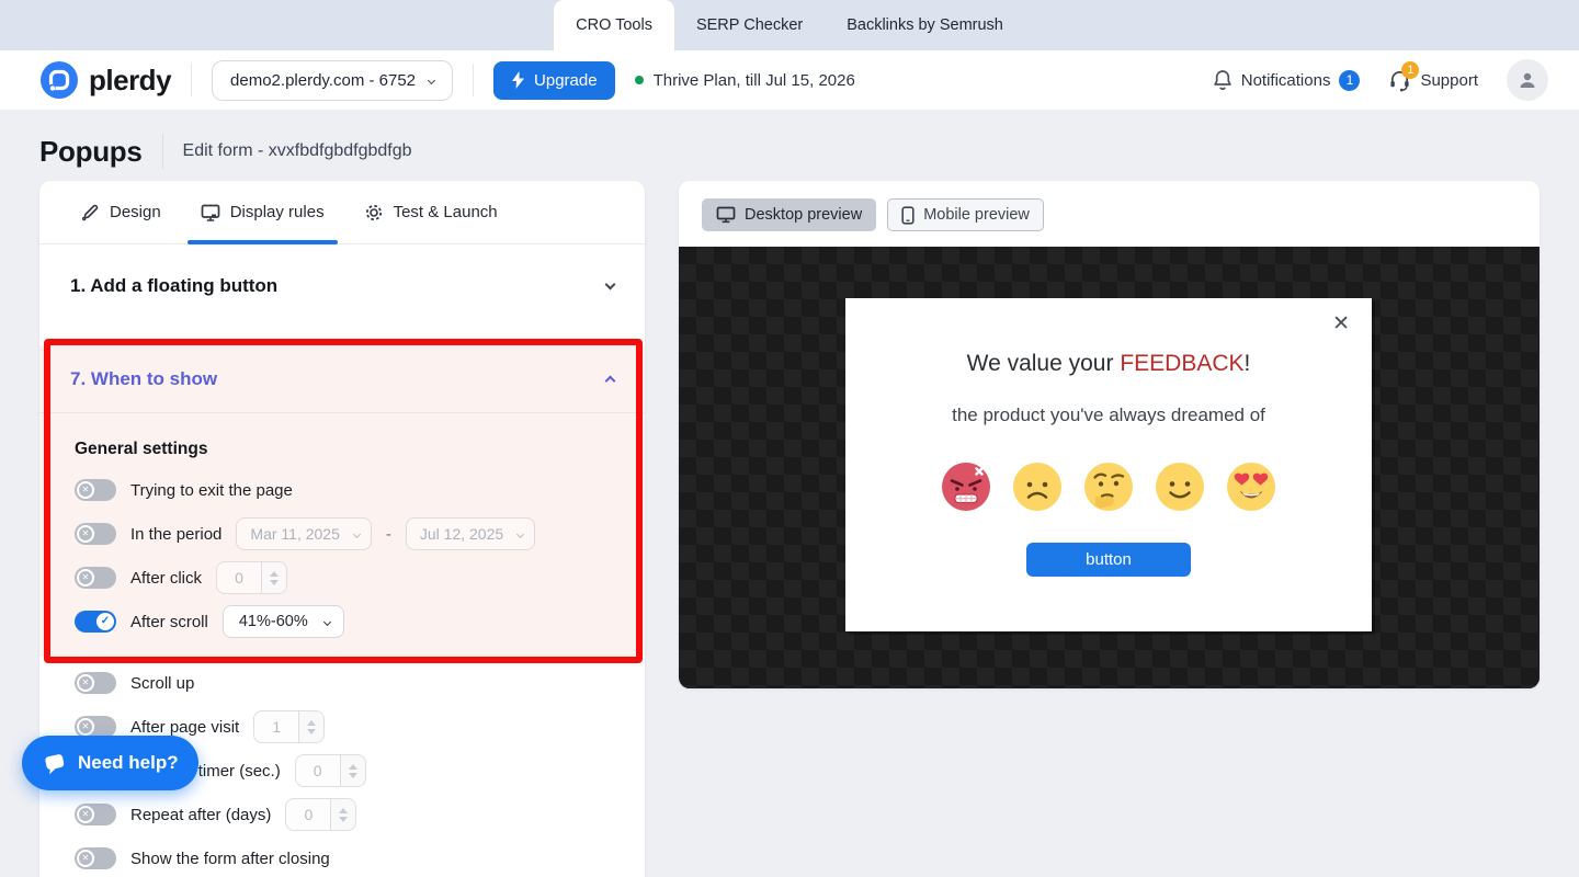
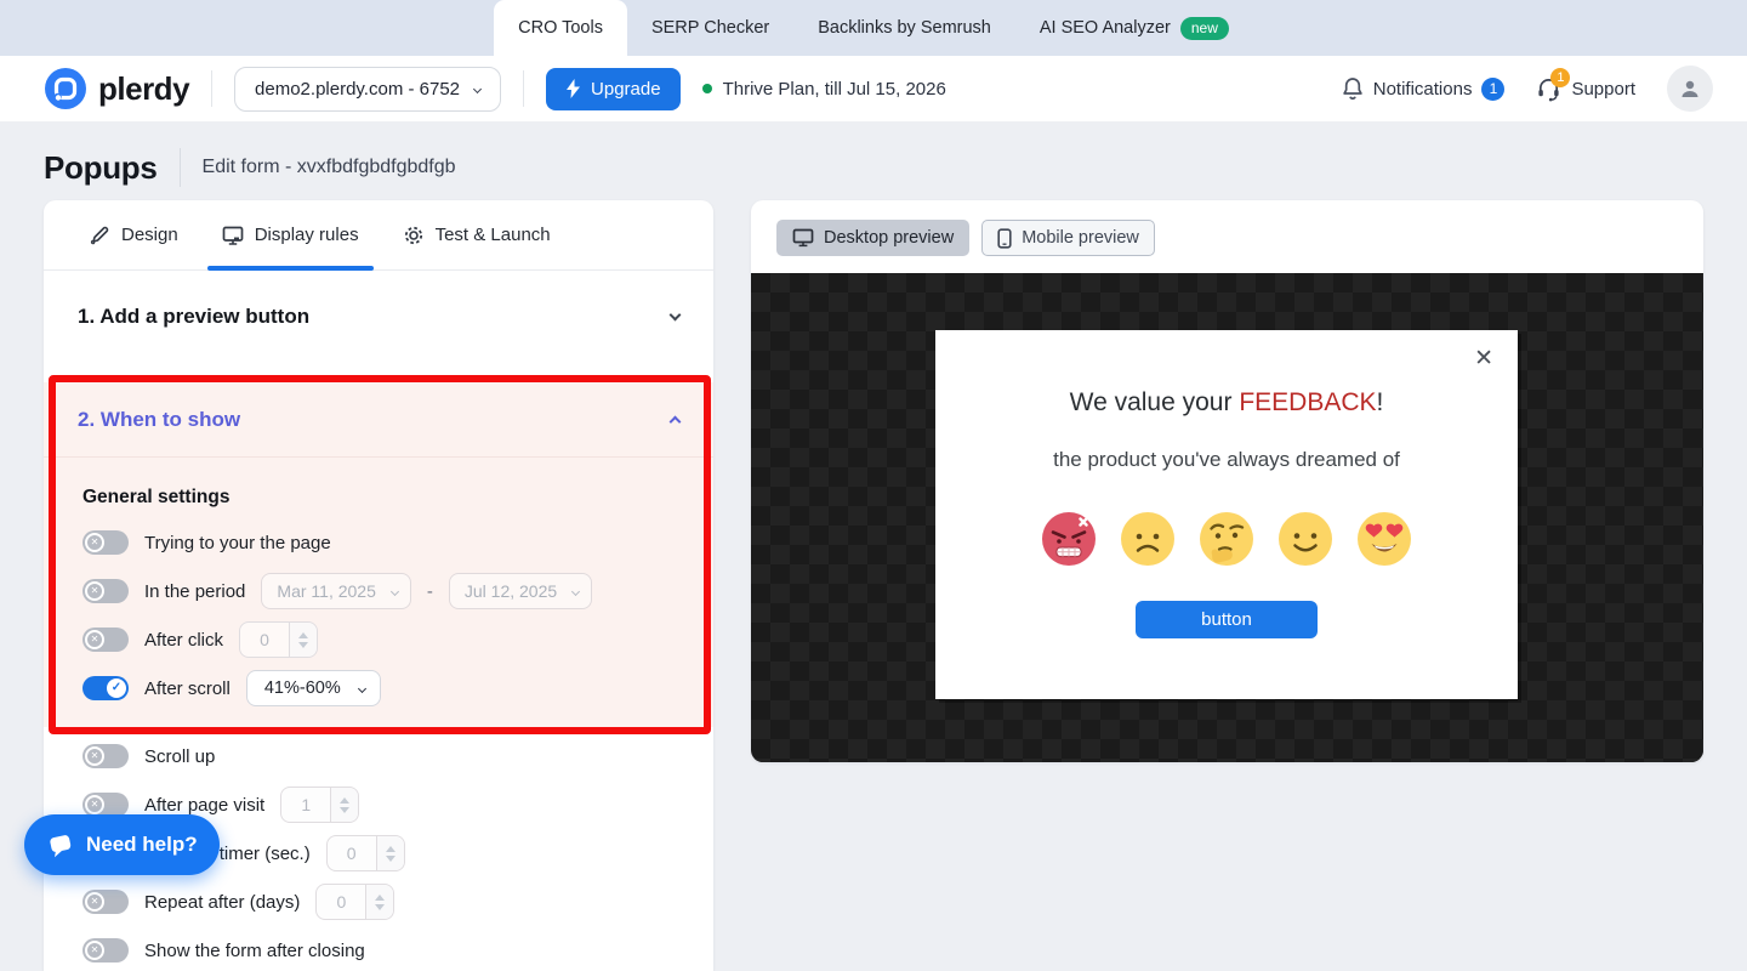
  CRO Tools
  SERP Checker
  Backlinks by Semrush
+ AI SEO Analyzer
+ new
  plerdy
  demo2.plerdy.com - 6752
  Upgrade
  Thrive Plan, till Jul 15, 2026
  Notifications
  1
  1
  Support
  Popups
  Edit form - xvxfbdfgbdfgbdfgb
  Design
  Display rules
  Test & Launch
- 1. Add a floating button
+ 1. Add a preview button
- 7. When to show
+ 2. When to show
  General settings
  ✕
- Trying to exit the page
+ Trying to your the page
  ✕
  In the period
  Mar 11, 2025
  -
  Jul 12, 2025
  ✕
  After click
  0
  ✓
  After scroll
  41%-60%
  ✕
  Scroll up
  ✕
  After page visit
  1
  0
  ✕
  Repeat after (days)
  0
  ✕
  Show the form after closing
  Desktop preview
  Mobile preview
  ✕
  We value your FEEDBACK!
  the product you've always dreamed of
  button
  Need help?
